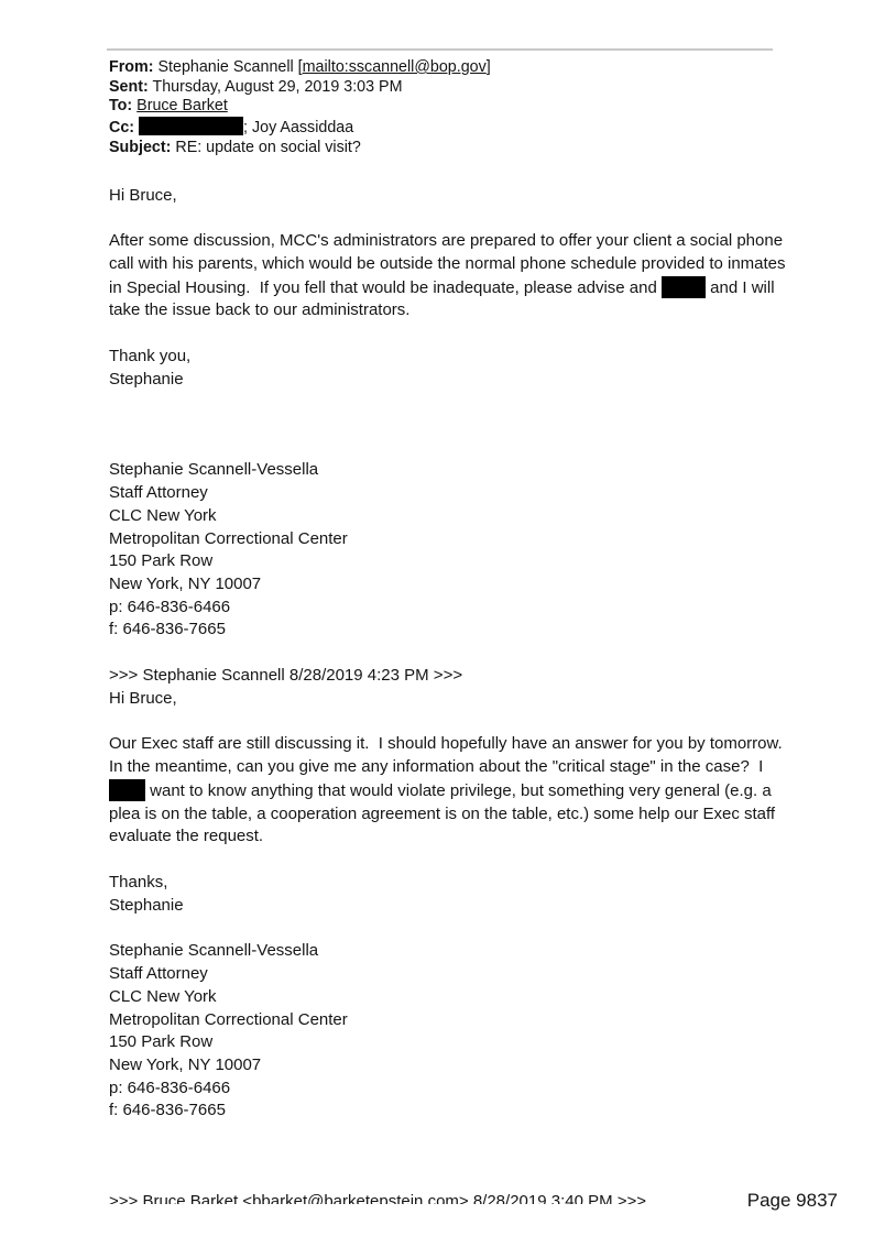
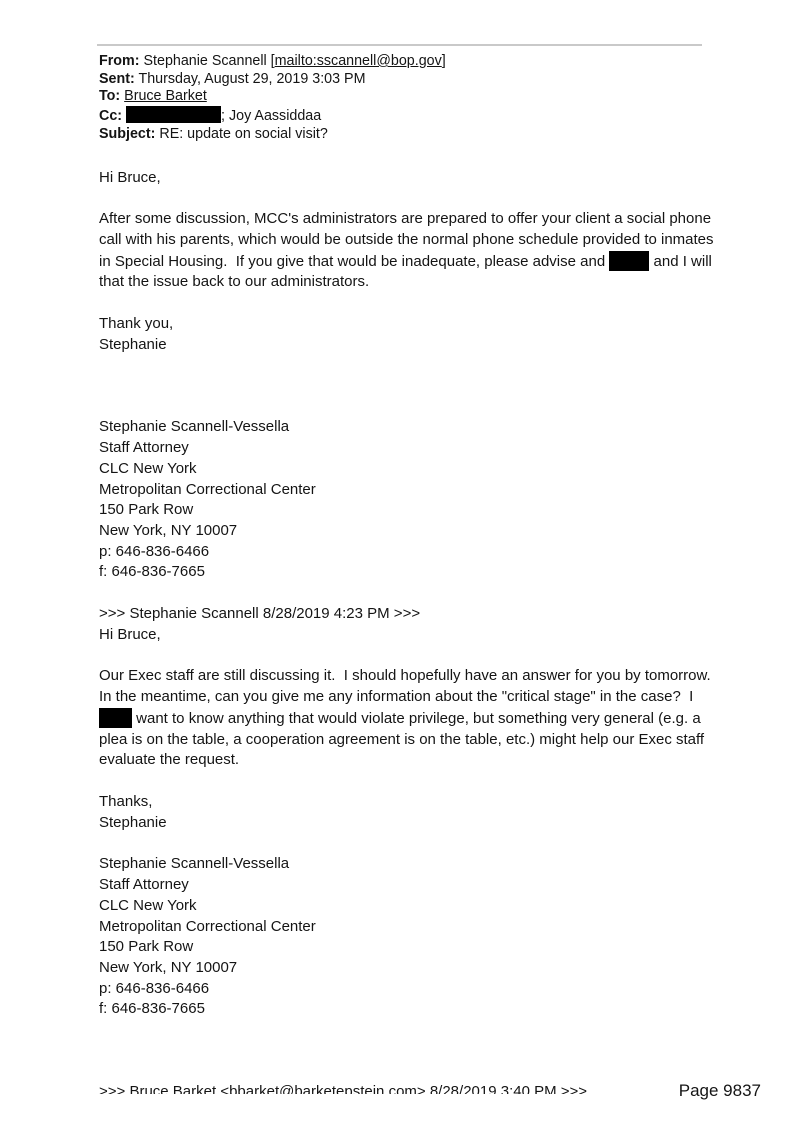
  From: Stephanie Scannell [mailto:sscannell@bop.gov]
  Sent: Thursday, August 29, 2019 3:03 PM
  To: Bruce Barket
  Cc: ; Joy Aassiddaa
  Subject: RE: update on social visit?
  Hi Bruce,
  After some discussion, MCC's administrators are prepared to offer your client a social phone
  call with his parents, which would be outside the normal phone schedule provided to inmates
- in Special Housing. If you fell that would be inadequate, please advise and and I will
+ in Special Housing. If you give that would be inadequate, please advise and and I will
- take the issue back to our administrators.
+ that the issue back to our administrators.
  Thank you,
  Stephanie
  Stephanie Scannell-Vessella
  Staff Attorney
  CLC New York
  Metropolitan Correctional Center
  150 Park Row
  New York, NY 10007
  p: 646-836-6466
  f: 646-836-7665
  >>> Stephanie Scannell 8/28/2019 4:23 PM >>>
  Hi Bruce,
  Our Exec staff are still discussing it. I should hopefully have an answer for you by tomorrow.
  In the meantime, can you give me any information about the "critical stage" in the case? I
  want to know anything that would violate privilege, but something very general (e.g. a
- plea is on the table, a cooperation agreement is on the table, etc.) some help our Exec staff
+ plea is on the table, a cooperation agreement is on the table, etc.) might help our Exec staff
  evaluate the request.
  Thanks,
  Stephanie
  Stephanie Scannell-Vessella
  Staff Attorney
  CLC New York
  Metropolitan Correctional Center
  150 Park Row
  New York, NY 10007
  p: 646-836-6466
  f: 646-836-7665
  >>> Bruce Barket <bbarket@barketepstein.com> 8/28/2019 3:40 PM >>>
  Page 9837
